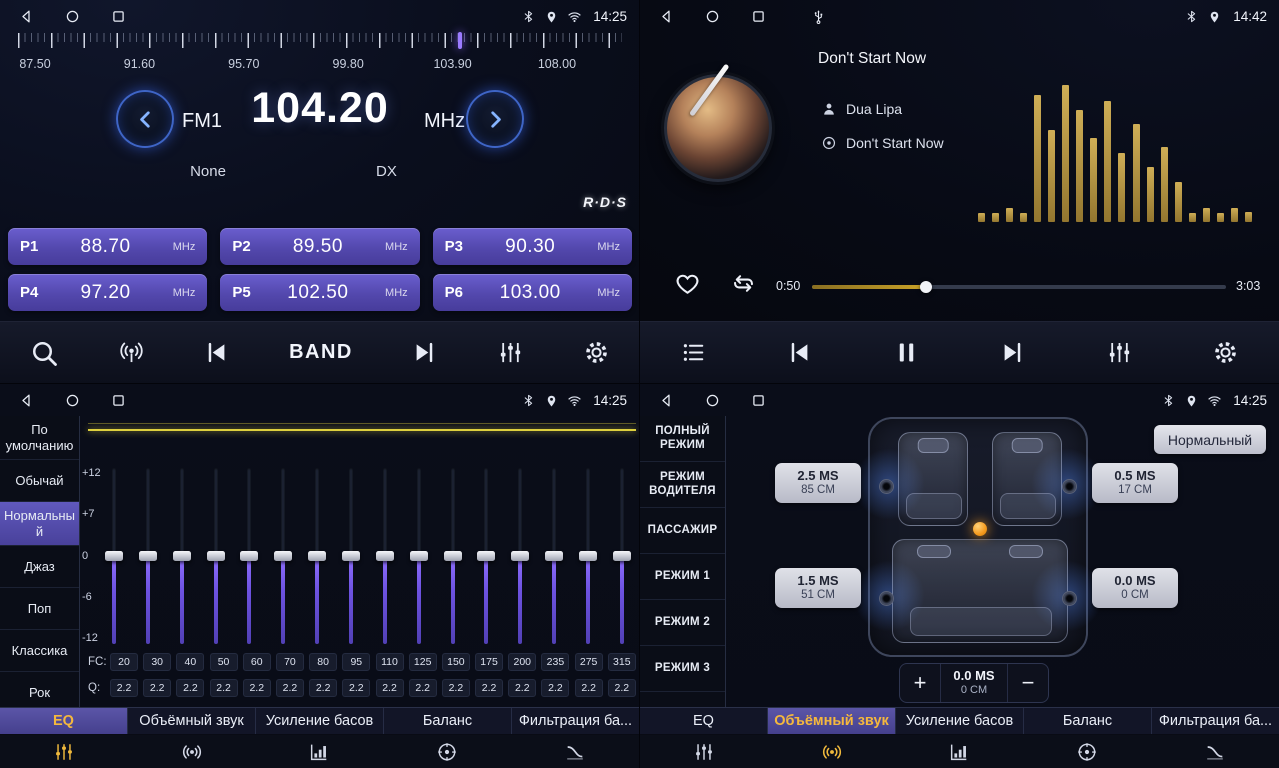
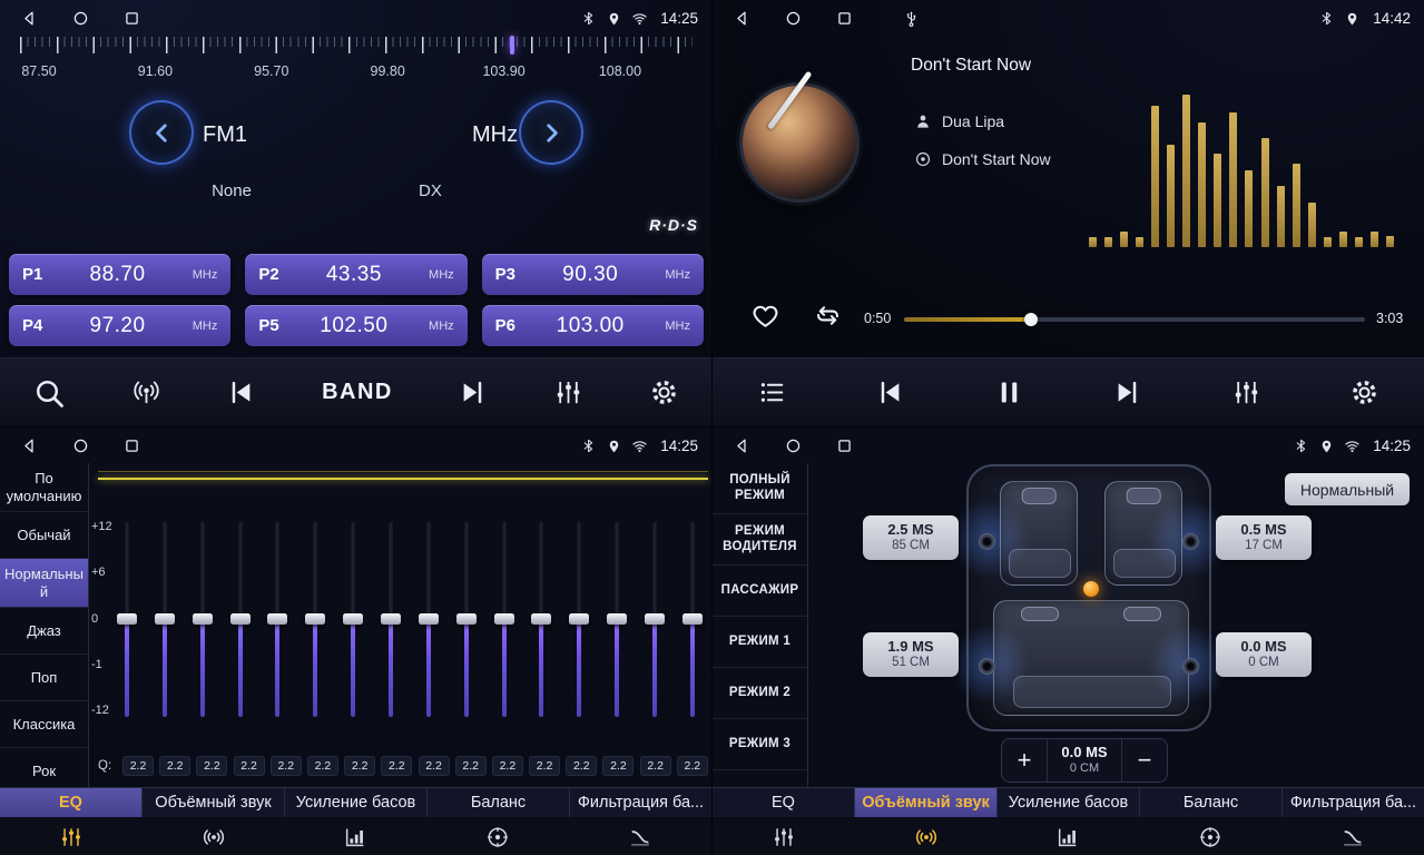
  14:25
  87.50
  91.60
  95.70
  99.80
  103.90
  108.00
  FM1
- 104.20
  MHz
  None
  DX
  R·D·S
  P1
  88.70
  MHz
  P2
- 89.50
+ 43.35
  MHz
  P3
  90.30
  MHz
  P4
  97.20
  MHz
  P5
  102.50
  MHz
  P6
  103.00
  MHz
  BAND
  14:42
  Don't Start Now
  Dua Lipa
  Don't Start Now
  0:50
  3:03
  14:25
  По умолчанию
  Обычай
  Нормальный
  Джаз
  Поп
  Классика
  Рок
  +12
- +7
+ +6
  0
- -6
+ -1
  -12
- FC:
- 20
- 30
- 40
- 50
- 60
- 70
- 80
- 95
- 110
- 125
- 150
- 175
- 200
- 235
- 275
- 315
  Q:
  2.2
  2.2
  2.2
  2.2
  2.2
  2.2
  2.2
  2.2
  2.2
  2.2
  2.2
  2.2
  2.2
  2.2
  2.2
  2.2
  EQ
  Объёмный звук
  Усиление басов
  Баланс
  Фильтрация ба...
  14:25
  ПОЛНЫЙ РЕЖИМ
  РЕЖИМ ВОДИТЕЛЯ
  ПАССАЖИР
  РЕЖИМ 1
  РЕЖИМ 2
  РЕЖИМ 3
  Нормальный
  2.5 MS
  85 CM
  0.5 MS
  17 CM
- 1.5 MS
+ 1.9 MS
  51 CM
  0.0 MS
  0 CM
  +
  0.0 MS
  0 CM
  −
  EQ
  Объёмный звук
  Усиление басов
  Баланс
  Фильтрация ба...
